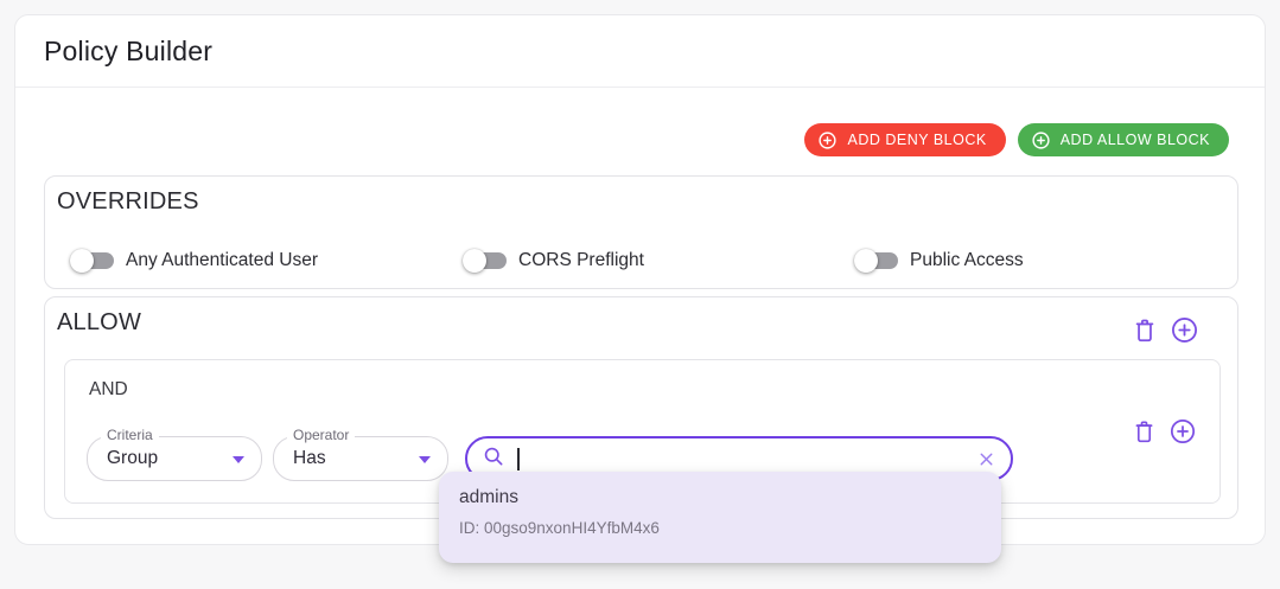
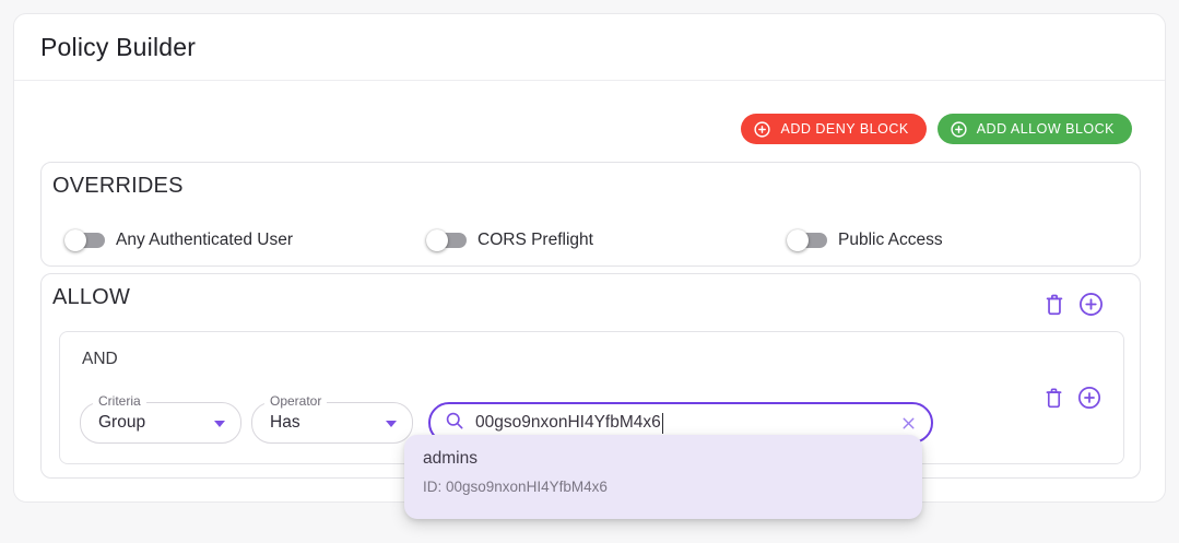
  Policy Builder
  ADD DENY BLOCK
  ADD ALLOW BLOCK
  OVERRIDES
  Any Authenticated User
  CORS Preflight
  Public Access
  ALLOW
  AND
  Criteria
  Group
  Operator
  Has
+ 00gso9nxonHI4YfbM4x6
  admins
  ID: 00gso9nxonHI4YfbM4x6
